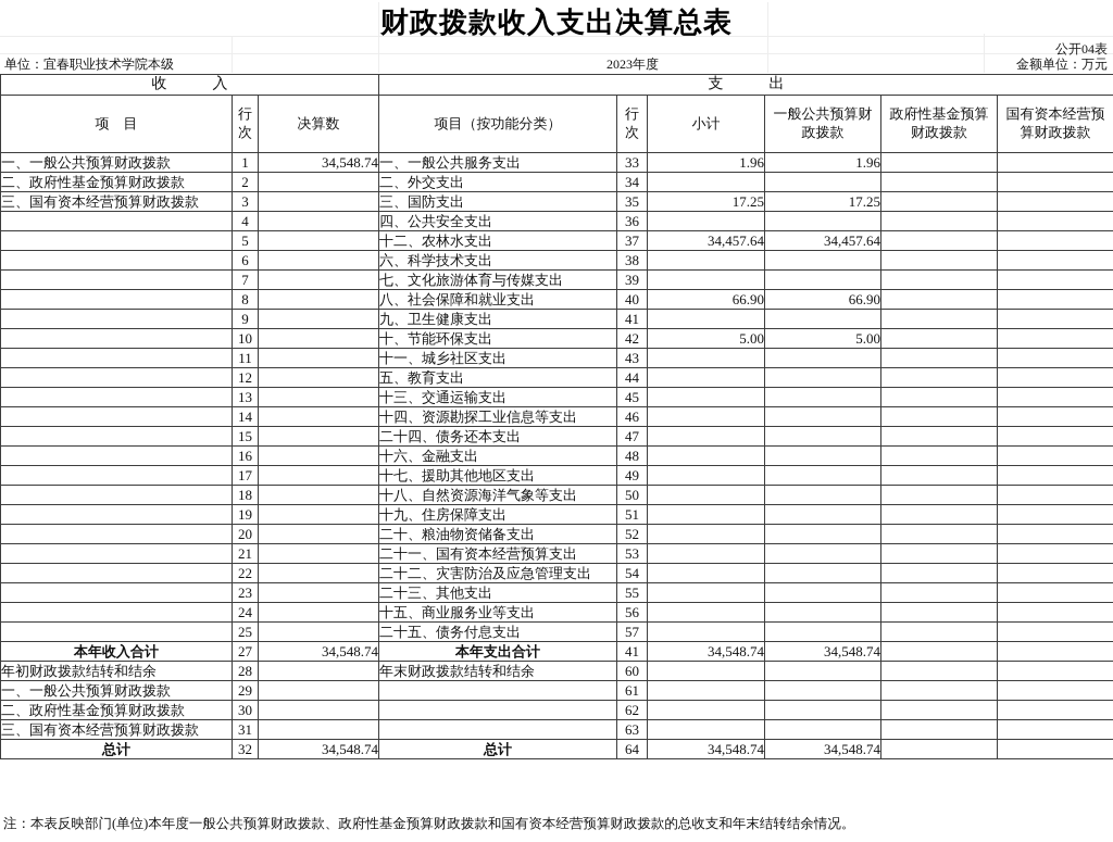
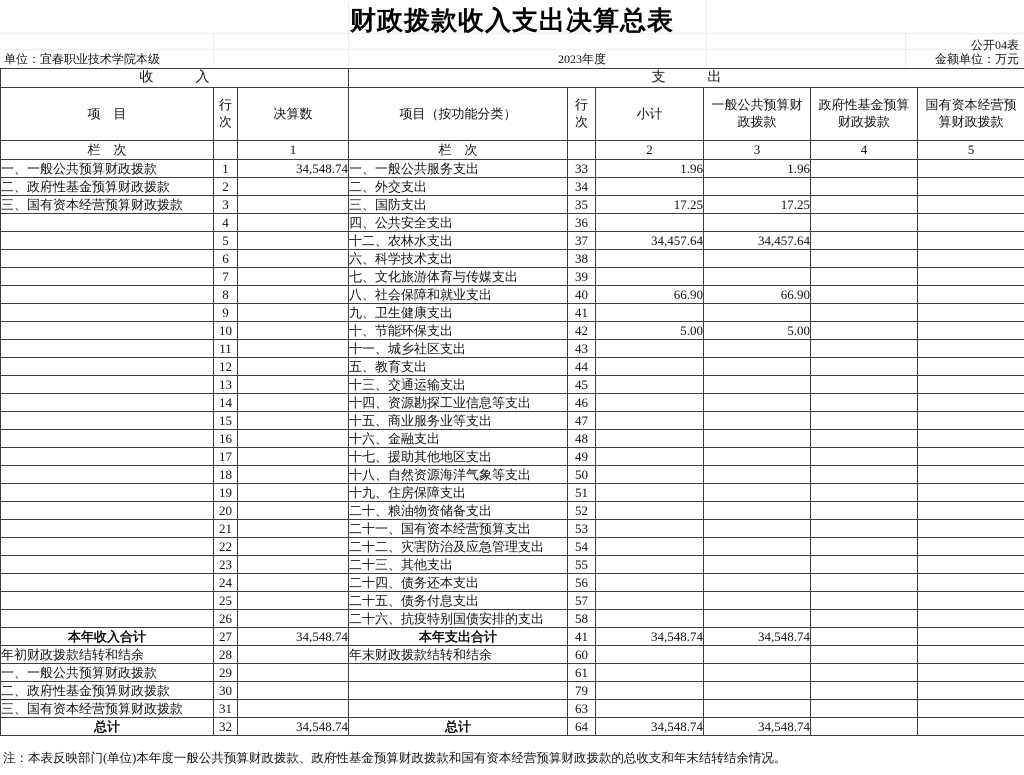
  财政拨款收入支出决算总表
  公开04表
  单位：宜春职业技术学院本级
  2023年度
  金额单位：万元
  收 入	支 出
  项 目	行 次	决算数	项目（按功能分类）	行 次	小计	一般公共预算财 政拨款	政府性基金预算 财政拨款	国有资本经营预 算财政拨款
+ 栏 次		1	栏 次		2	3	4	5
  一、一般公共预算财政拨款	1	34,548.74	一、一般公共服务支出	33	1.96	1.96
  二、政府性基金预算财政拨款	2		二、外交支出	34
  三、国有资本经营预算财政拨款	3		三、国防支出	35	17.25	17.25
  	4		四、公共安全支出	36
  	5		十二、农林水支出	37	34,457.64	34,457.64
  	6		六、科学技术支出	38
  	7		七、文化旅游体育与传媒支出	39
  	8		八、社会保障和就业支出	40	66.90	66.90
  	9		九、卫生健康支出	41
  	10		十、节能环保支出	42	5.00	5.00
  	11		十一、城乡社区支出	43
  	12		五、教育支出	44
  	13		十三、交通运输支出	45
  	14		十四、资源勘探工业信息等支出	46
- 	15		二十四、债务还本支出	47
+ 	15		十五、商业服务业等支出	47
  	16		十六、金融支出	48
  	17		十七、援助其他地区支出	49
  	18		十八、自然资源海洋气象等支出	50
  	19		十九、住房保障支出	51
  	20		二十、粮油物资储备支出	52
  	21		二十一、国有资本经营预算支出	53
  	22		二十二、灾害防治及应急管理支出	54
  	23		二十三、其他支出	55
- 	24		十五、商业服务业等支出	56
+ 	24		二十四、债务还本支出	56
  	25		二十五、债务付息支出	57
+ 	26		二十六、抗疫特别国债安排的支出	58
  本年收入合计	27	34,548.74	本年支出合计	41	34,548.74	34,548.74
  年初财政拨款结转和结余	28		年末财政拨款结转和结余	60
  一、一般公共预算财政拨款	29			61
- 二、政府性基金预算财政拨款	30			62
+ 二、政府性基金预算财政拨款	30			79
  三、国有资本经营预算财政拨款	31			63
  总计	32	34,548.74	总计	64	34,548.74	34,548.74
  注：本表反映部门(单位)本年度一般公共预算财政拨款、政府性基金预算财政拨款和国有资本经营预算财政拨款的总收支和年末结转结余情况。
